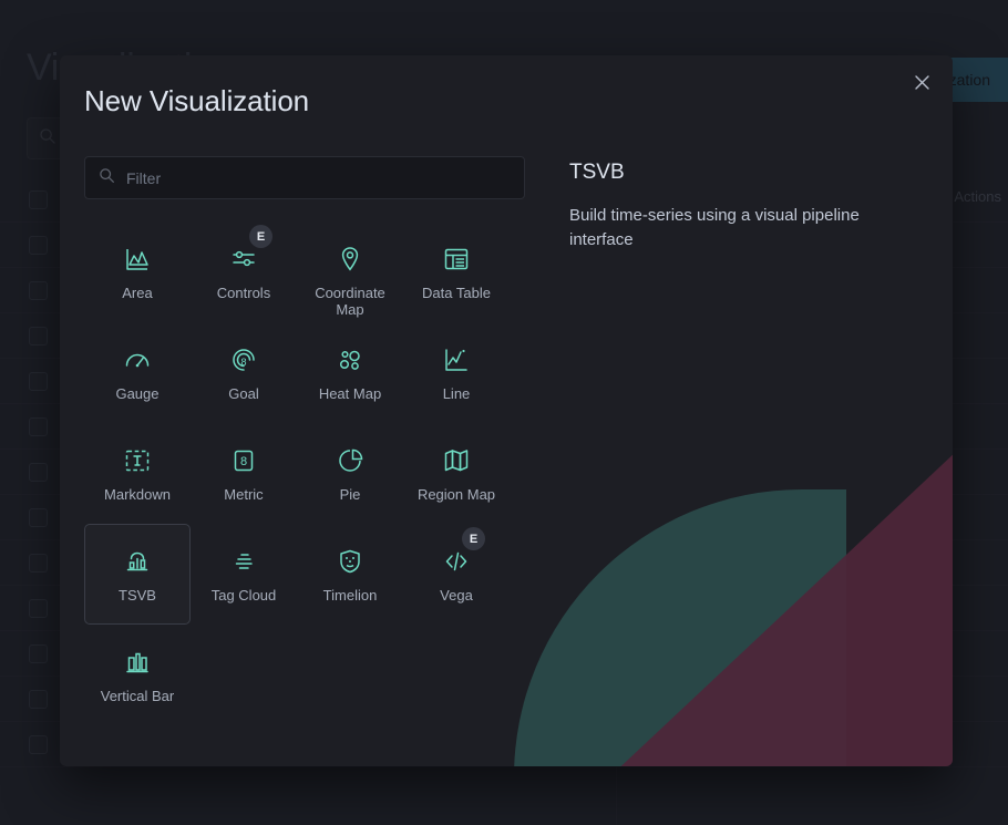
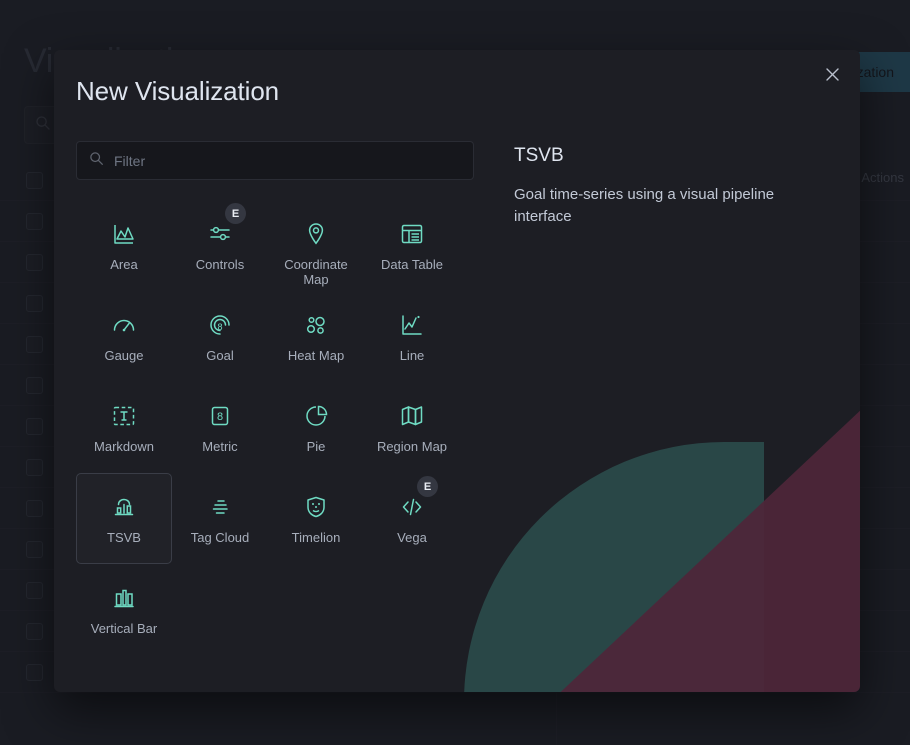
  Actions
  New Visualization
  Filter
  Area
  E
  Controls
  Coordinate Map
  Data Table
  Gauge
  8
  Goal
  Heat Map
  Line
  Markdown
  8
  Metric
  Pie
  Region Map
  TSVB
  Tag Cloud
  Timelion
  E
  Vega
  Vertical Bar
  TSVB
- Build time-series using a visual pipeline interface
+ Goal time-series using a visual pipeline interface
